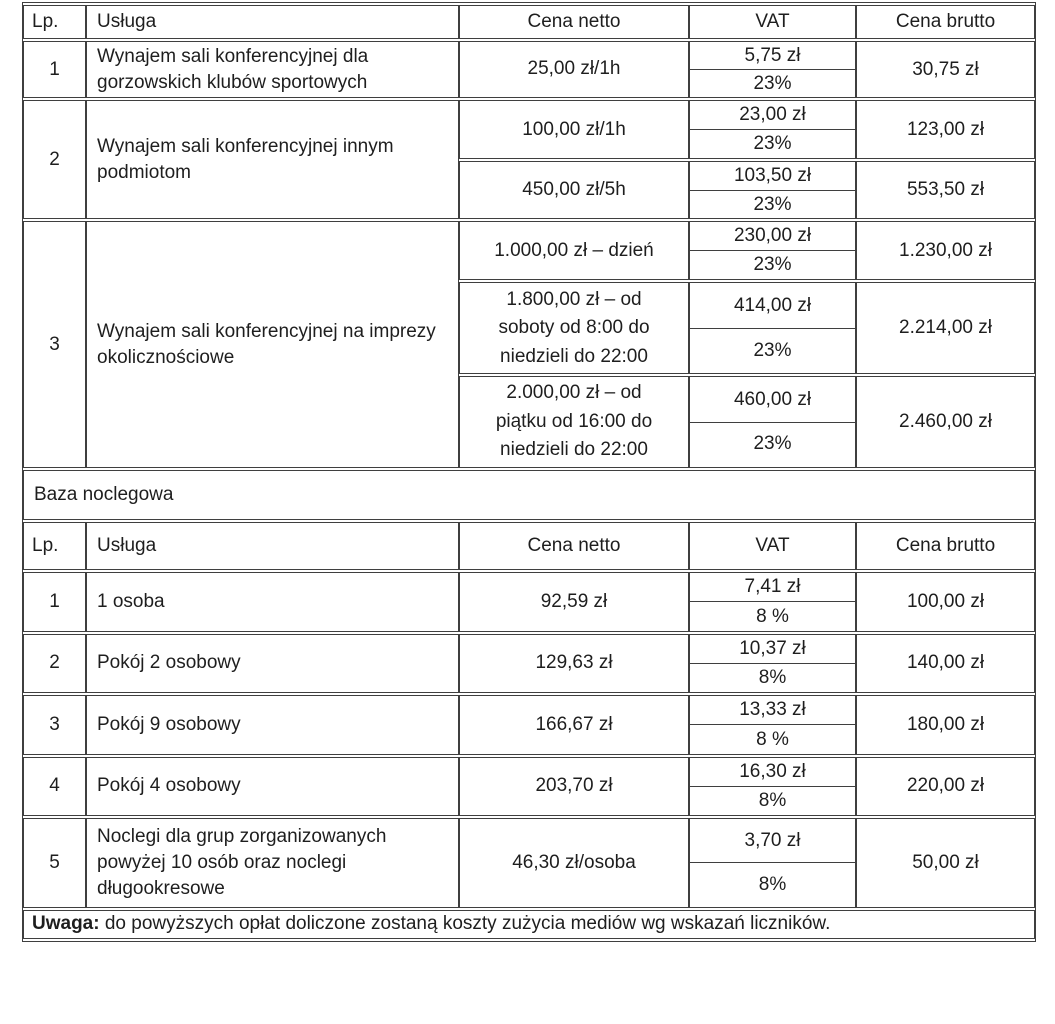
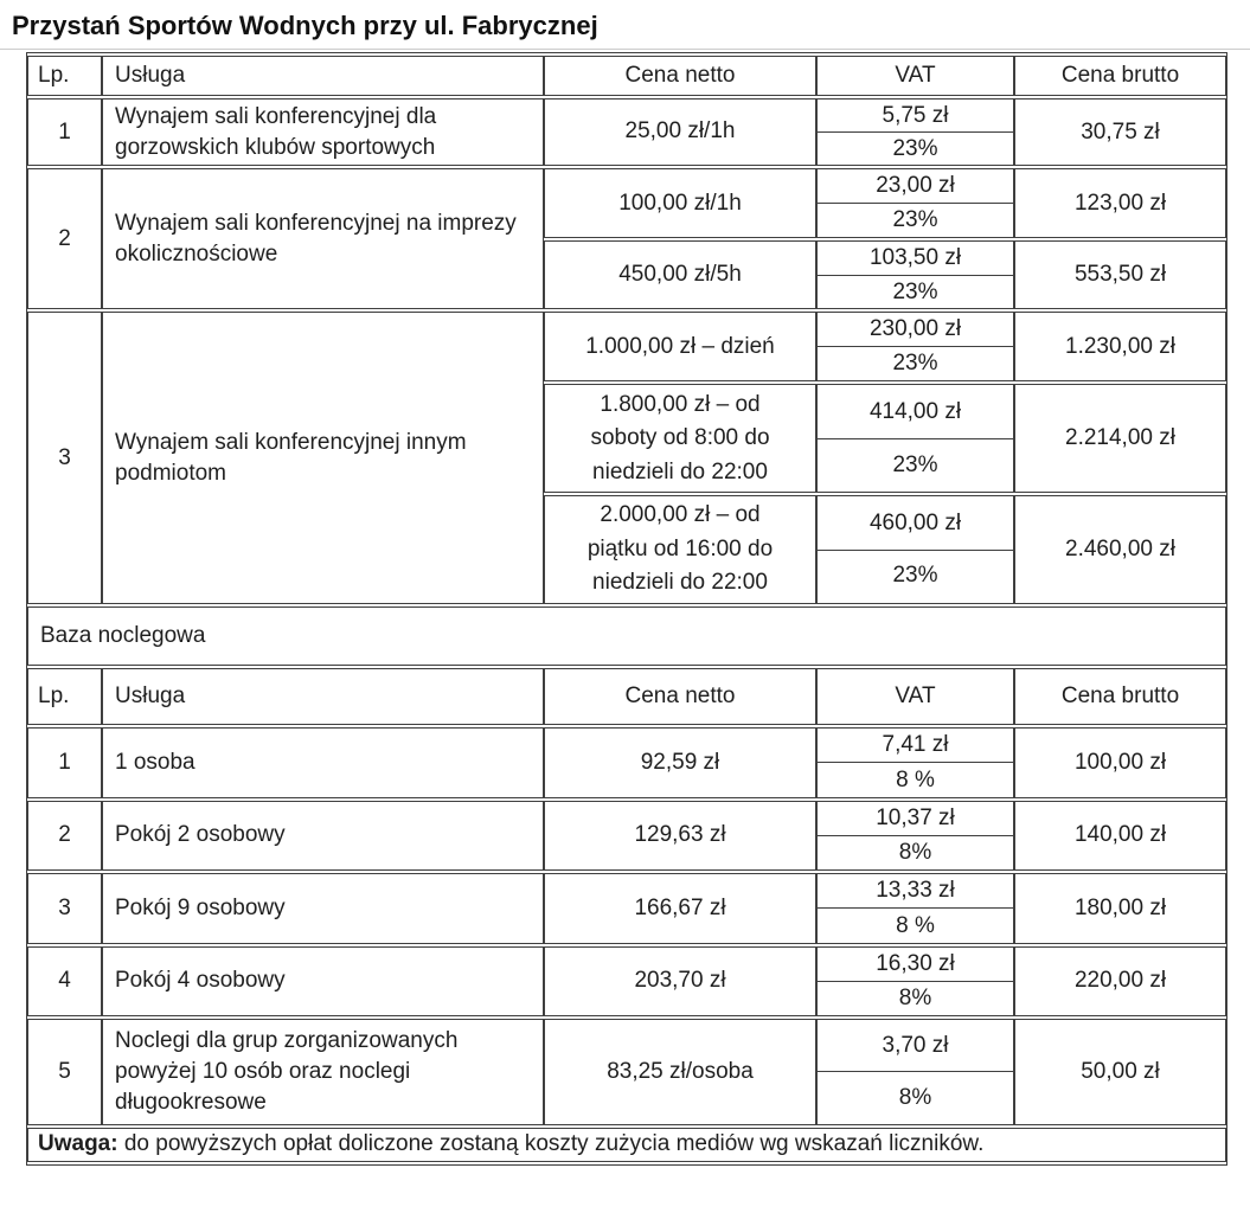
+ Przystań Sportów Wodnych przy ul. Fabrycznej
  Lp.	Usługa	Cena netto	VAT	Cena brutto
  1	Wynajem sali konferencyjnej dla gorzowskich klubów sportowych	25,00 zł/1h	5,75 zł23%	30,75 zł
- 2	Wynajem sali konferencyjnej innym podmiotom	100,00 zł/1h	23,00 zł23%	123,00 zł
+ 2	Wynajem sali konferencyjnej na imprezy okolicznościowe	100,00 zł/1h	23,00 zł23%	123,00 zł
  450,00 zł/5h	103,50 zł23%	553,50 zł
- 3	Wynajem sali konferencyjnej na imprezy okolicznościowe	1.000,00 zł – dzień	230,00 zł23%	1.230,00 zł
+ 3	Wynajem sali konferencyjnej innym podmiotom	1.000,00 zł – dzień	230,00 zł23%	1.230,00 zł
  1.800,00 zł – od soboty od 8:00 do niedzieli do 22:00	414,00 zł23%	2.214,00 zł
  2.000,00 zł – od piątku od 16:00 do niedzieli do 22:00	460,00 zł23%	2.460,00 zł
  Baza noclegowa
  Lp.	Usługa	Cena netto	VAT	Cena brutto
  1	1 osoba	92,59 zł	7,41 zł8 %	100,00 zł
  2	Pokój 2 osobowy	129,63 zł	10,37 zł8%	140,00 zł
  3	Pokój 9 osobowy	166,67 zł	13,33 zł8 %	180,00 zł
  4	Pokój 4 osobowy	203,70 zł	16,30 zł8%	220,00 zł
- 5	Noclegi dla grup zorganizowanych powyżej 10 osób oraz noclegi długookresowe	46,30 zł/osoba	3,70 zł8%	50,00 zł
+ 5	Noclegi dla grup zorganizowanych powyżej 10 osób oraz noclegi długookresowe	83,25 zł/osoba	3,70 zł8%	50,00 zł
  Uwaga: do powyższych opłat doliczone zostaną koszty zużycia mediów wg wskazań liczników.
